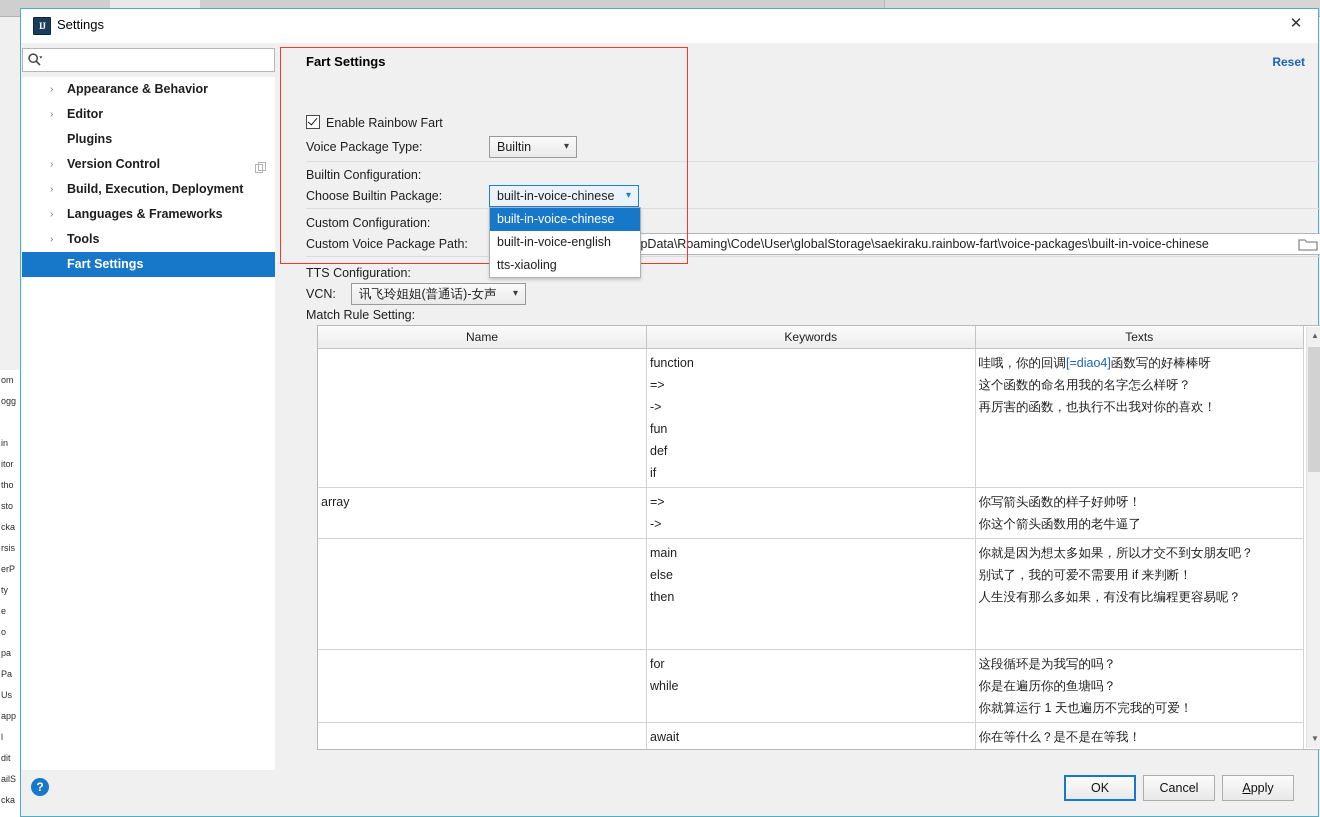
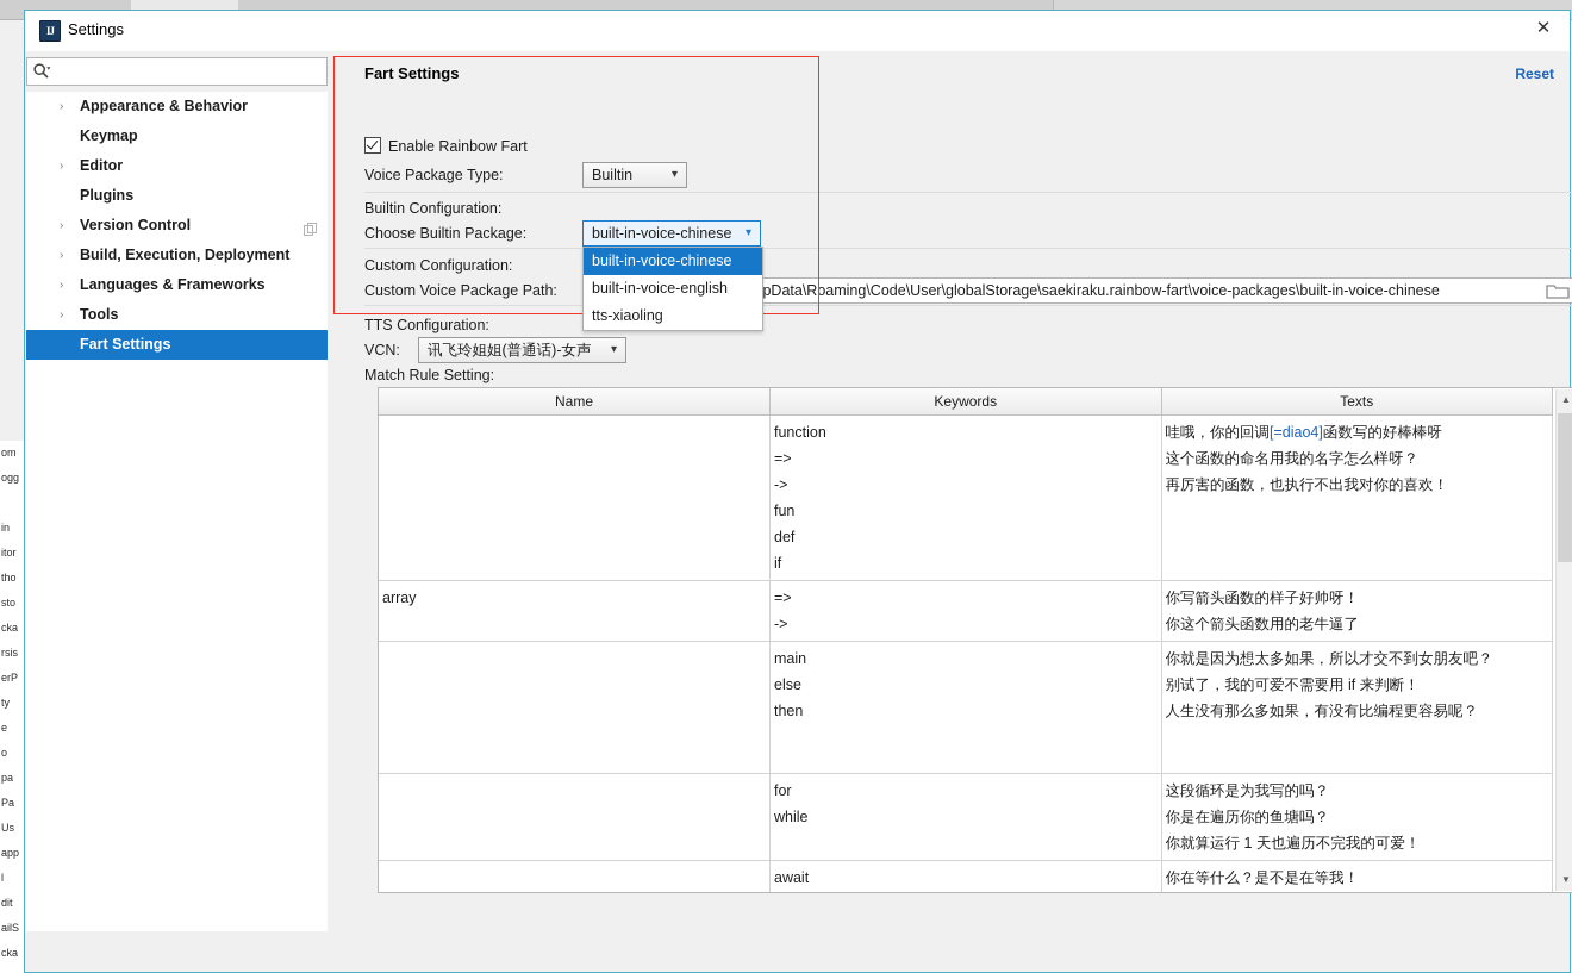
  om
  ogg
  in
  itor
  tho
  sto
  cka
  rsis
  erP
  ty
  e
  o
  pa
  Pa
  Us
  app
  l
  dit
  ailS
  cka
  IJ
  Settings
  ✕
  ›
  Appearance & Behavior
+ Keymap
  ›
  Editor
  Plugins
  ›
  Version Control
  ›
  Build, Execution, Deployment
  ›
  Languages & Frameworks
  ›
  Tools
  Fart Settings
  Fart Settings
  Reset
  Enable Rainbow Fart
  Voice Package Type:
  Builtin
  ▾
  Builtin Configuration:
  Choose Builtin Package:
  built-in-voice-chinese
  ▾
  Custom Configuration:
  Custom Voice Package Path:
  pData\Roaming\Code\User\globalStorage\saekiraku.rainbow-fart\voice-packages\built-in-voice-chinese
  TTS Configuration:
  VCN:
  讯飞玲姐姐(普通话)-女声
  ▾
  Match Rule Setting:
  built-in-voice-chinese
  built-in-voice-english
  tts-xiaoling
  Name	Keywords	Texts
  	function=>->fundefif	哇哦，你的回调[=diao4]函数写的好棒棒呀这个函数的命名用我的名字怎么样呀？再厉害的函数，也执行不出我对你的喜欢！
  array	=>->	你写箭头函数的样子好帅呀！你这个箭头函数用的老牛逼了
  	mainelsethen	你就是因为想太多如果，所以才交不到女朋友吧？ 别试了，我的可爱不需要用 if 来判断！ 人生没有那么多如果，有没有比编程更容易呢？
  	forwhile	这段循环是为我写的吗？你是在遍历你的鱼塘吗？你就算运行 1 天也遍历不完我的可爱！
  ▲
  ▼
- ?
- OK
- Cancel
- Apply
